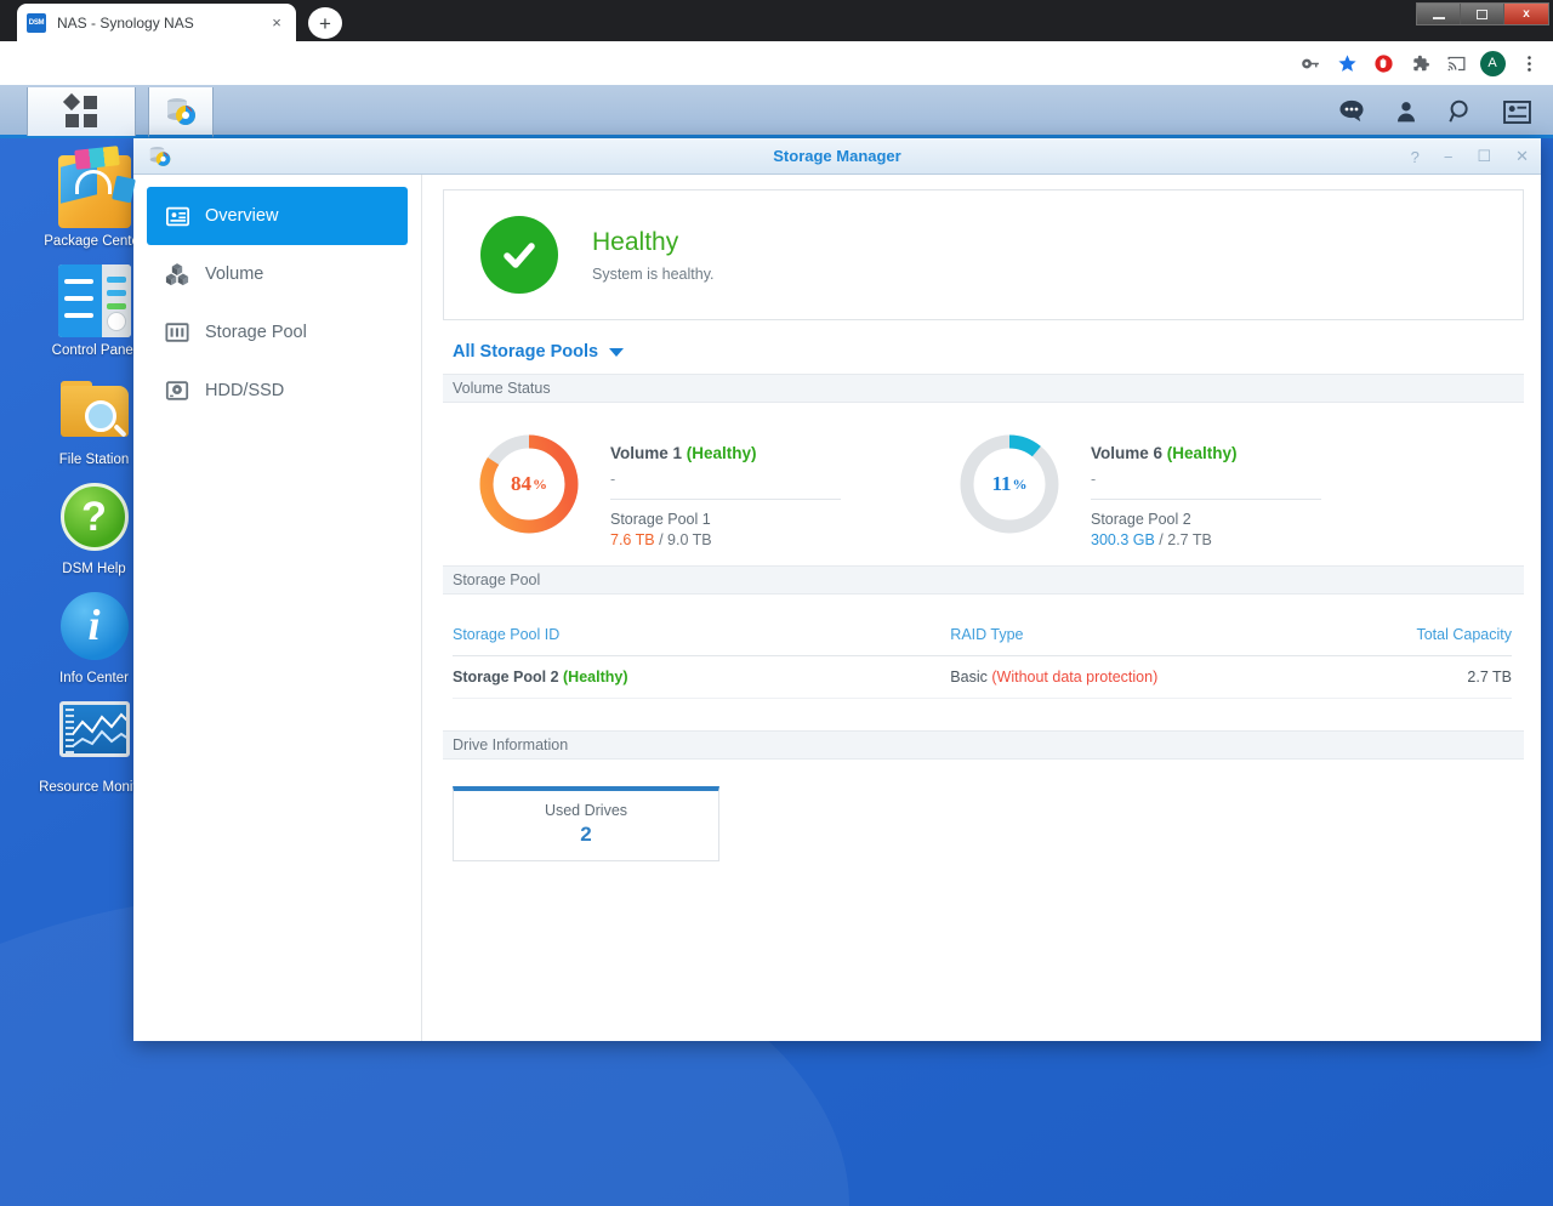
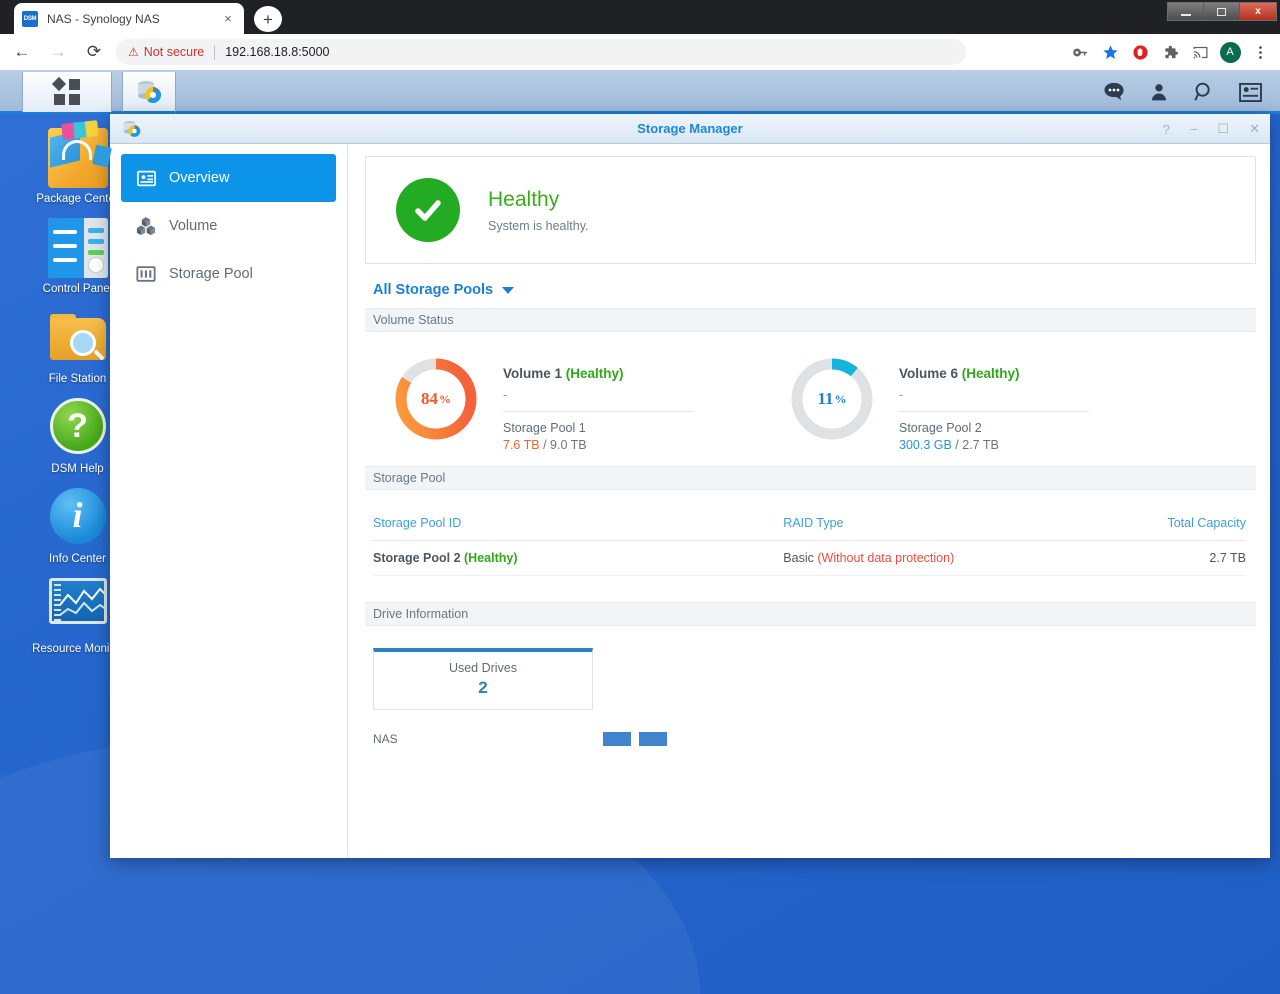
  NAS - Synology NAS
  ×
  +
  x
+ ←
+ →
+ ⟳
+ ⚠
+ Not secure
+ 192.168.18.8:5000
  A
  Package Cent
  Control Pane
  File Station
  ?
  DSM Help
  i
  Info Center
  Resource Moni
  Storage Manager
  ?
  −
  ☐
  ✕
  Overview
  Volume
  Storage Pool
- HDD/SSD
  Healthy
  System is healthy.
  All Storage Pools
  Volume Status
  84
  %
  Volume 1 (Healthy)
  -
  Storage Pool 1
  7.6 TB / 9.0 TB
  11
  %
  Volume 6 (Healthy)
  -
  Storage Pool 2
  300.3 GB / 2.7 TB
  Storage Pool
  Storage Pool ID	RAID Type	Total Capacity
  Storage Pool 2 (Healthy)	Basic (Without data protection)	2.7 TB
  Drive Information
  Used Drives
  2
+ NAS
